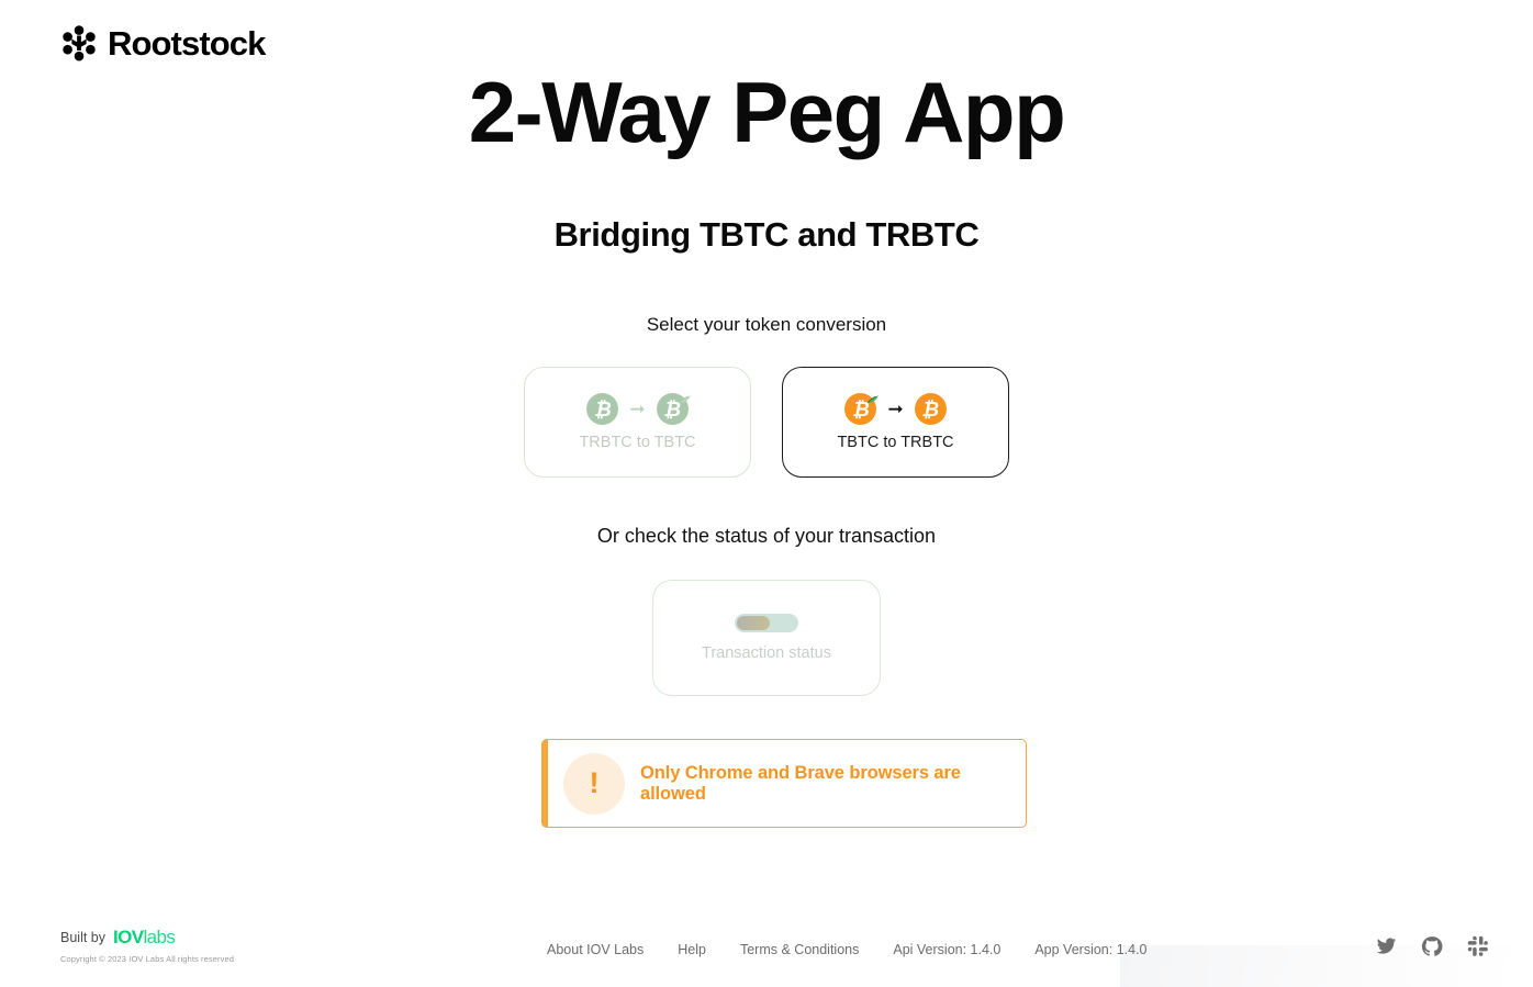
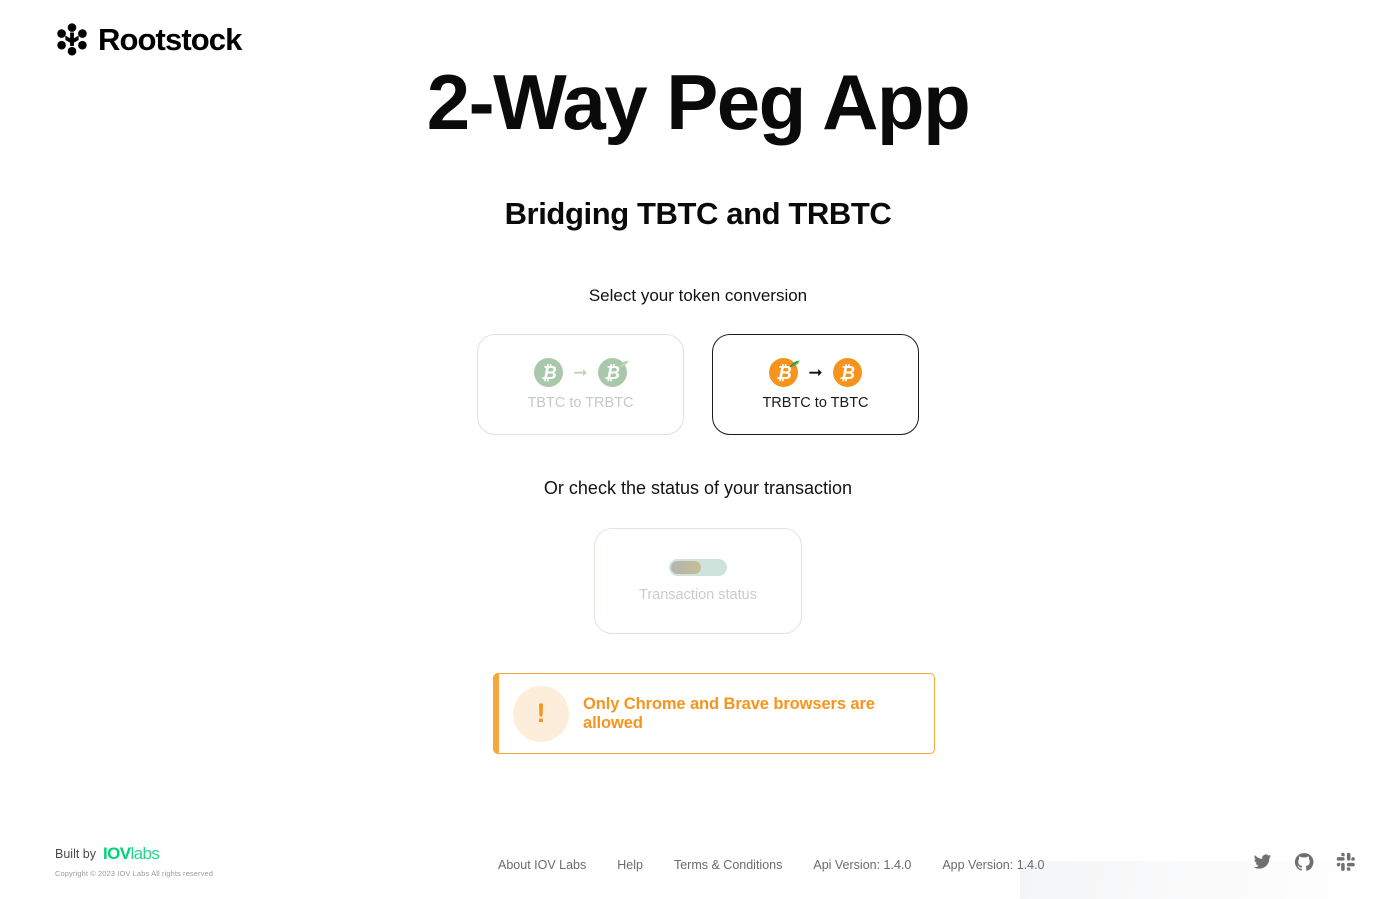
  Rootstock
  2-Way Peg App
  Bridging TBTC and TRBTC
  Select your token conversion
  ₿
  ➞
  ₿
- TRBTC to TBTC
+ TBTC to TRBTC
  ₿
  ➞
  ₿
- TBTC to TRBTC
+ TRBTC to TBTC
  Or check the status of your transaction
  Transaction status
  !
  Only Chrome and Brave browsers are allowed
  Built by
  IOVlabs
  Copyright © 2023 IOV Labs All rights reserved
  About IOV Labs
  Help
  Terms & Conditions
  Api Version: 1.4.0
  App Version: 1.4.0
